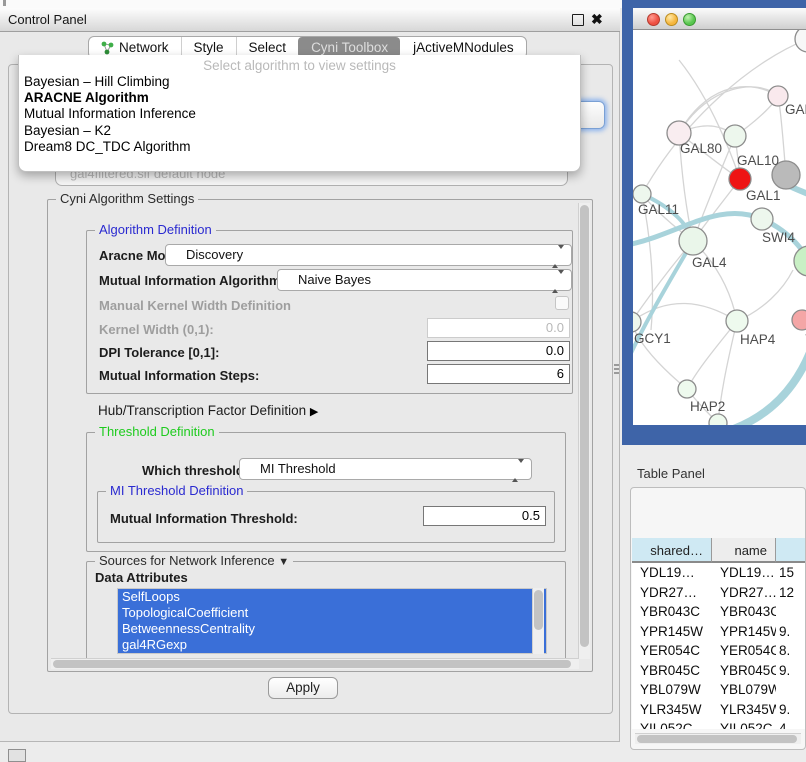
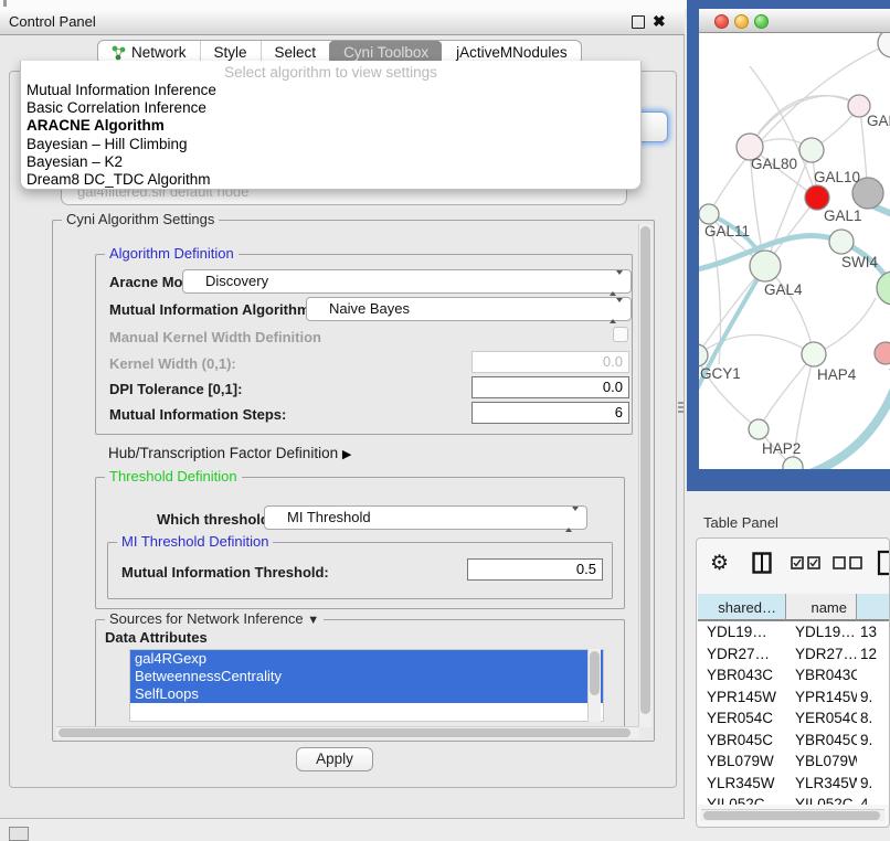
  Control Panel
  ✖
  Network
  Style
  Select
  Cyni Toolbox
  jActiveMNodules
  gal4filtered.sif default node
  Select algorithm to view settings
- Bayesian – Hill Climbing
+ Mutual Information Inference
+ Basic Correlation Inference
  ARACNE Algorithm
- Mutual Information Inference
+ Bayesian – Hill Climbing
  Bayesian – K2
  Dream8 DC_TDC Algorithm
  Cyni Algorithm Settings
  Algorithm Definition
  Aracne Mo
  Discovery
  Mutual Information Algorithm
  Naive Bayes
  Manual Kernel Width Definition
  Kernel Width (0,1):
  0.0
  DPI Tolerance [0,1]:
  0.0
  Mutual Information Steps:
  6
  Hub/Transcription Factor Definition ▶
  Threshold Definition
  MI Threshold
  MI Threshold Definition
  Mutual Information Threshold:
  0.5
  Sources for Network Inference ▼
  Data Attributes
- SelfLoops
+ gal4RGexp
- TopologicalCoefficient
  BetweennessCentrality
- gal4RGexp
+ SelfLoops
  Apply
  GAL80
  GAL10
  GAL1
  GAL11
  GAL4
  SWI4
  GCY1
  HAP4
  HAP2
  Table Panel
+ ⚙
  shared…
  name
  YDL19…
  YDL19…
- 15
+ 13
  YDR27…
  YDR27…
  12
  YBR043C
  YBR043C
  YPR145W
  YPR145
  9.
  YER054C
  YER054C
  8.
  YBR045C
  YBR045C
  9.
  YBL079W
  YBL079W
  YLR345W
  YLR345W
  9.
  YIL052C
  YIL052C
  4
